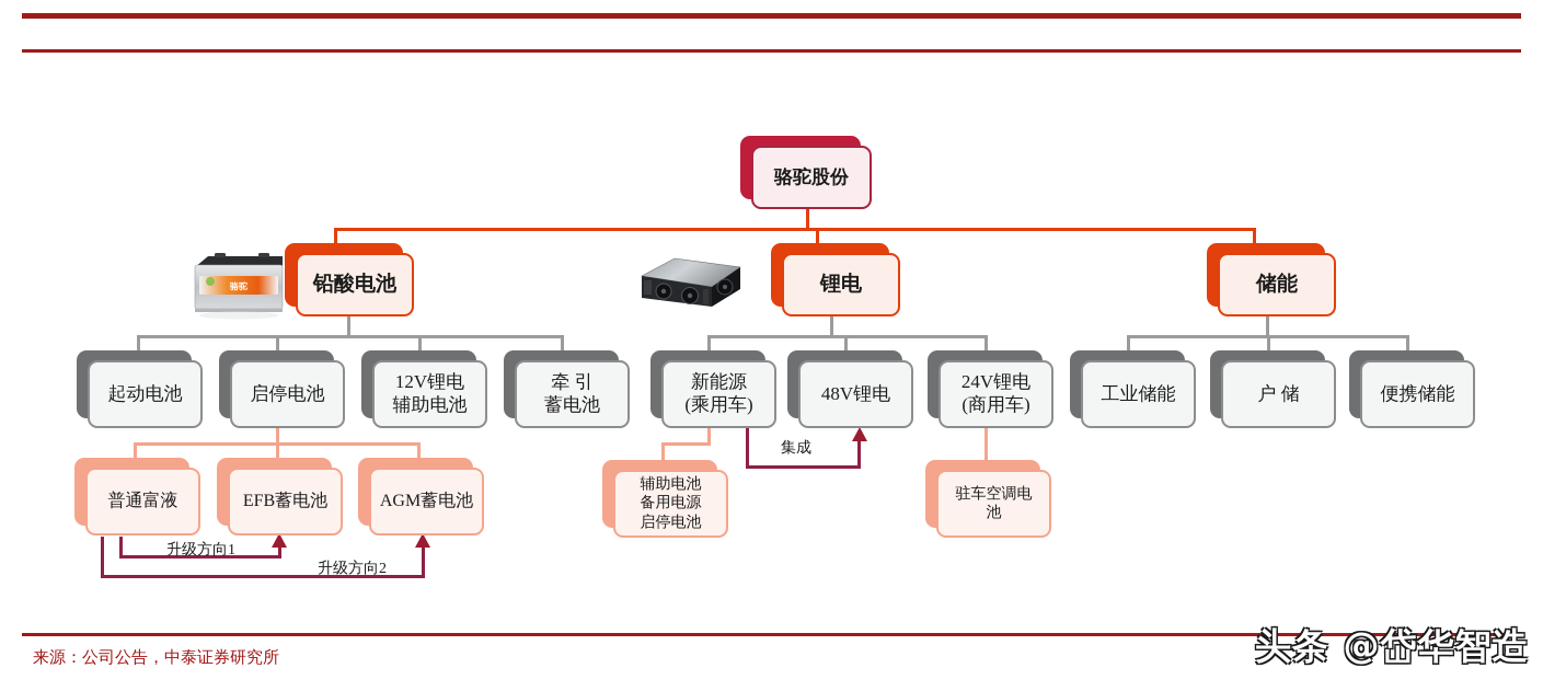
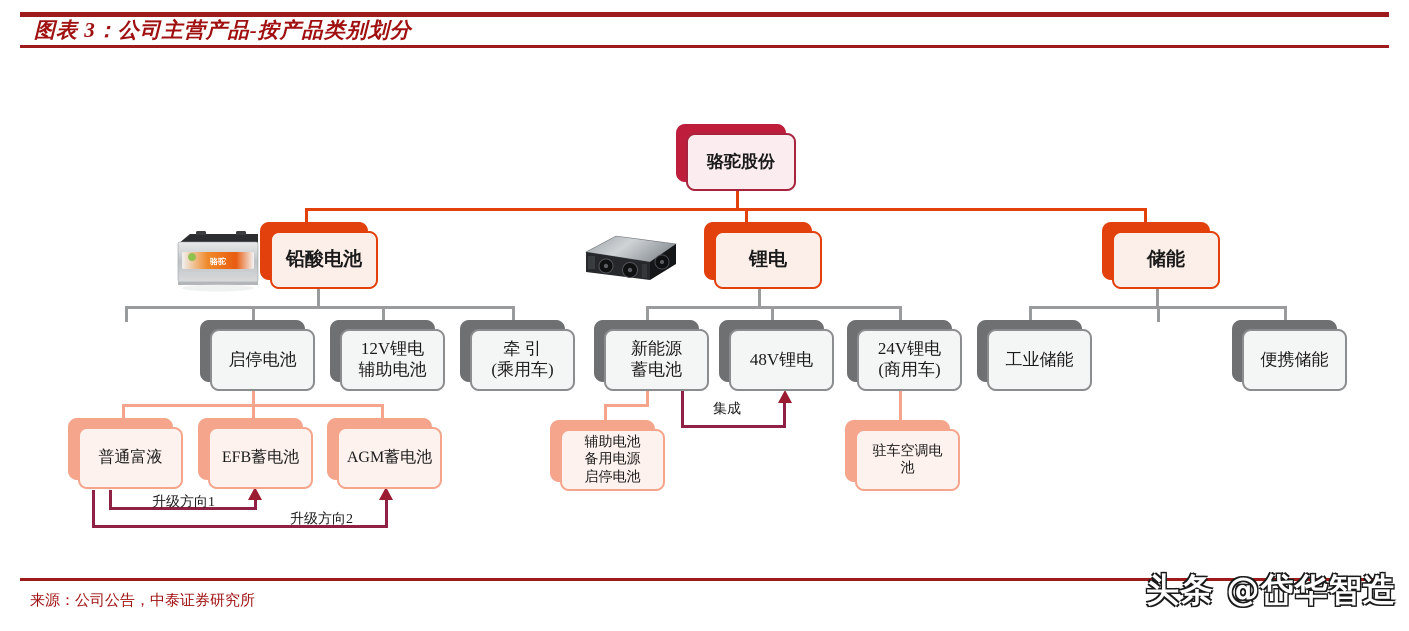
+ 图表 3：公司主营产品-按产品类别划分
  集成
  升级方向1
  升级方向2
  骆驼
  骆驼股份
  铅酸电池
  锂电
  储能
- 起动电池
  启停电池
  12V锂电
  辅助电池
  牵 引
- 蓄电池
+ (乘用车)
  新能源
- (乘用车)
+ 蓄电池
  48V锂电
  24V锂电
  (商用车)
  工业储能
- 户 储
  便携储能
  普通富液
  EFB蓄电池
  AGM蓄电池
  辅助电池
  备用电源
  启停电池
  驻车空调电
  池
  来源：公司公告，中泰证券研究所
  头条 @岱华智造
